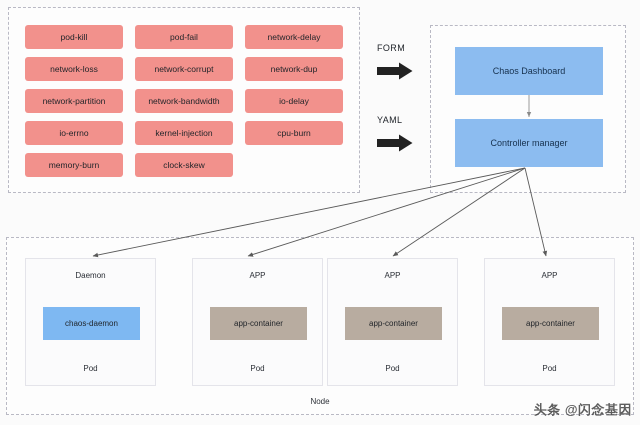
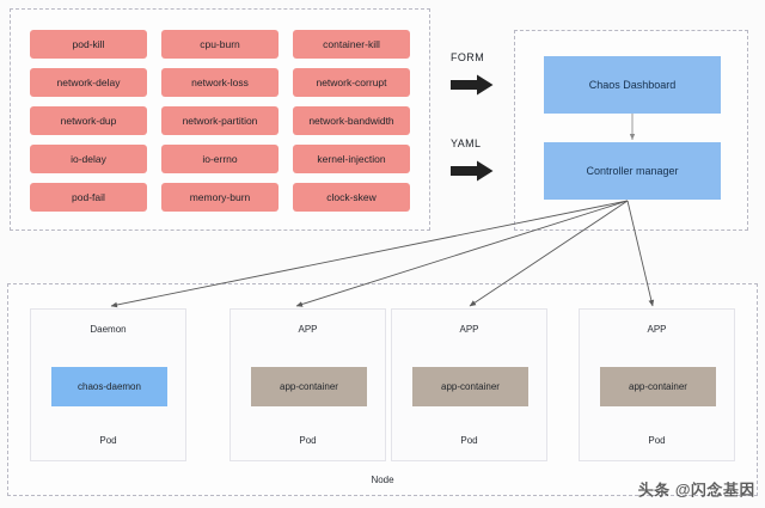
  pod-kill
- pod-fail
+ cpu-burn
+ container-kill
  network-delay
  network-loss
  network-corrupt
  network-dup
  network-partition
  network-bandwidth
  io-delay
  io-errno
  kernel-injection
- cpu-burn
+ pod-fail
  memory-burn
  clock-skew
  FORM
  YAML
  Chaos Dashboard
  Controller manager
  Node
  Daemon
  chaos-daemon
  Pod
  APP
  app-container
  Pod
  APP
  app-container
  Pod
  APP
  app-container
  Pod
  头条 @闪念基因
